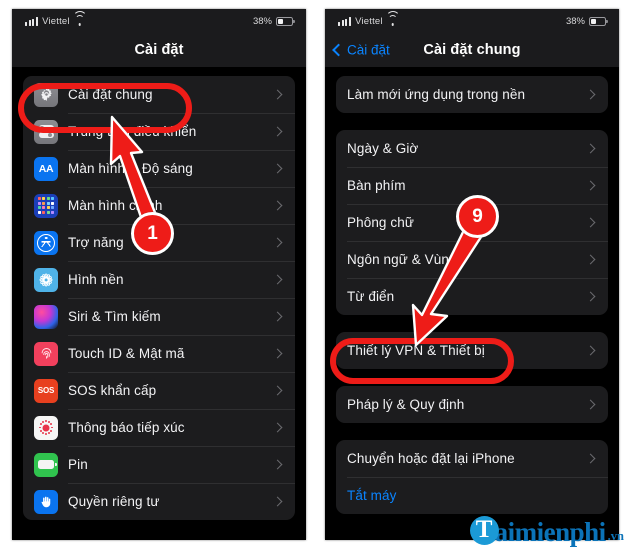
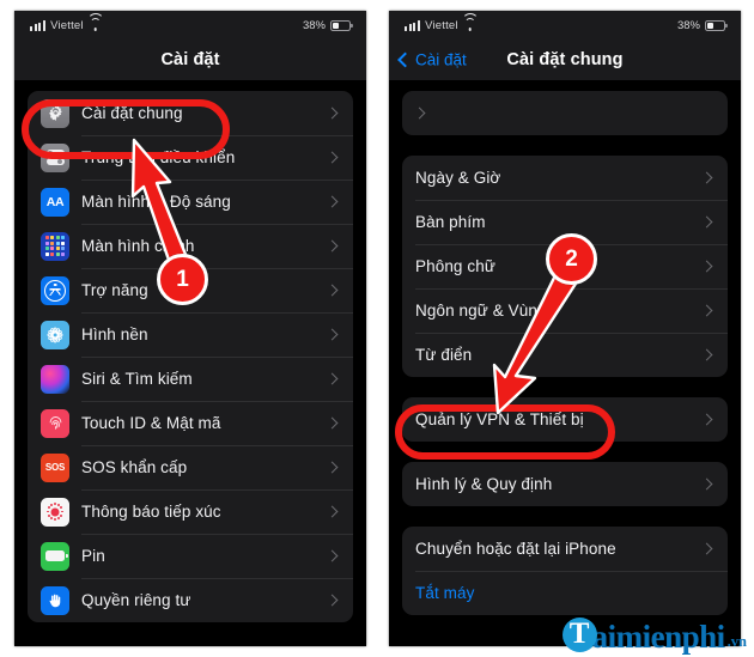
  Viettel
  38%
  Cài đặt
  Cài đặt chung
  AA
  Màn hình Độ sáng
  Màn hình ch
  Trợ năng
  Hình nền
  Siri & Tìm kiếm
  Touch ID & Mật mã
  SOS
  SOS khẩn cấp
  Thông báo tiếp xúc
  Pin
  Quyền riêng tư
  Viettel
  38%
  Cài đặt
  Cài đặt chung
- Làm mới ứng dụng trong nền
  Ngày & Giờ
  Bàn phím
  Phông chữ
  Ngôn ngữ & Vùn
  Từ điển
- Thiết lý VPN & Thiết bị
+ Quản lý VPN & Thiết bị
- Pháp lý & Quy định
+ Hình lý & Quy định
  Chuyển hoặc đặt lại iPhone
  Tắt máy
  1
- 9
+ 2
  T
  aimienphi
  .vn
